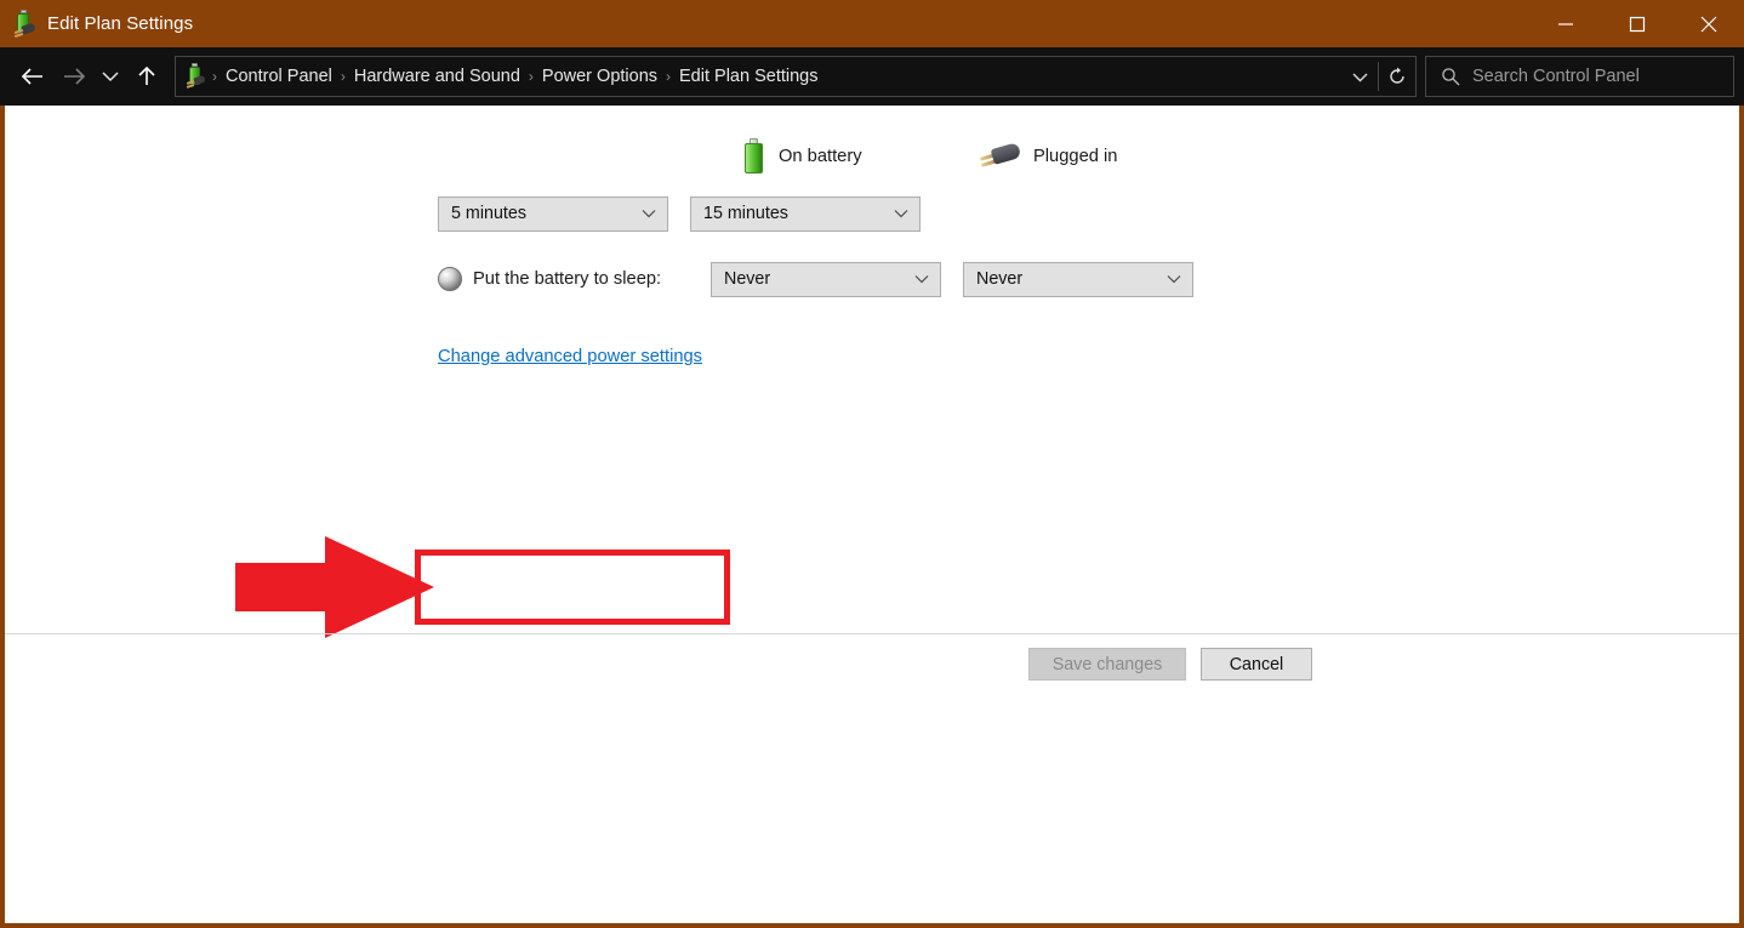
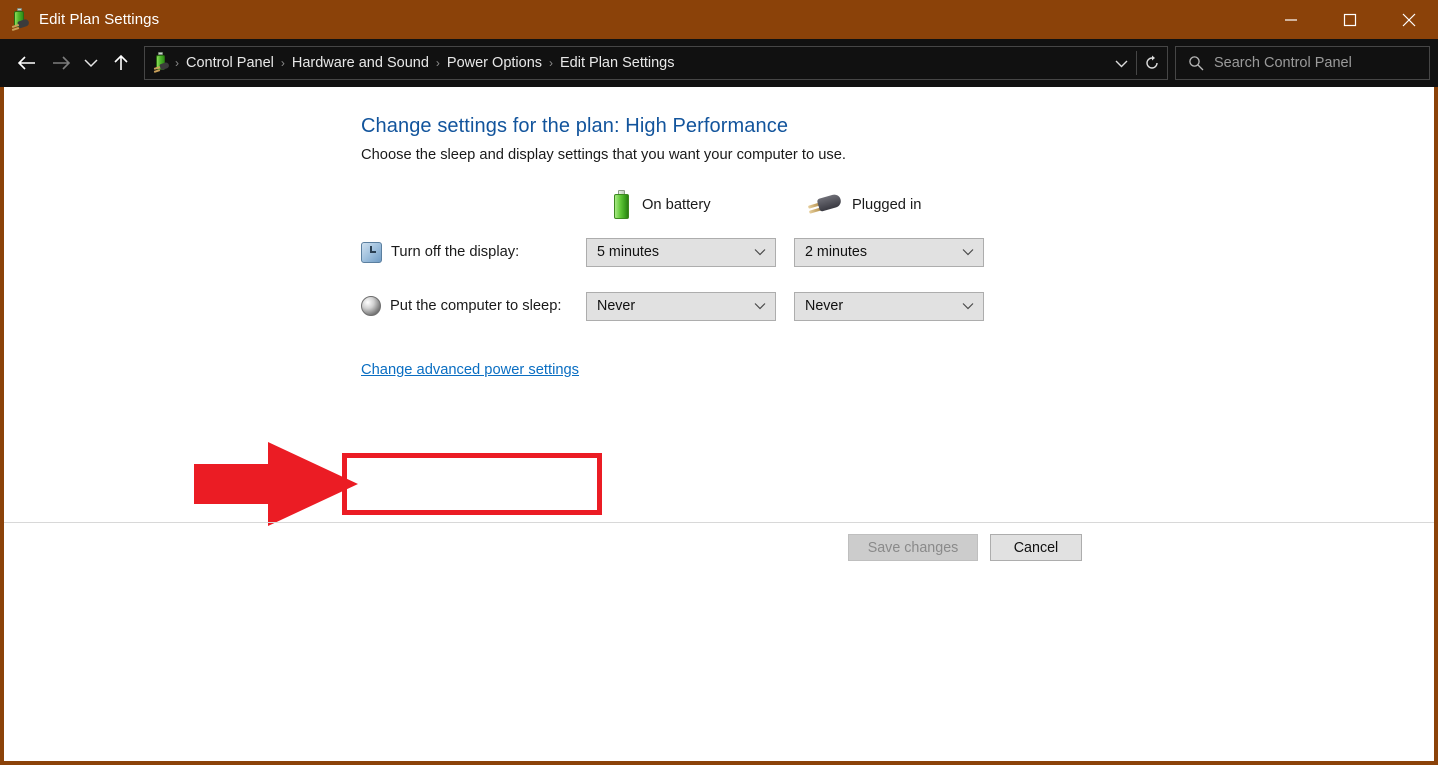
  Edit Plan Settings
  ›
  Control Panel
  ›
  Hardware and Sound
  ›
  Power Options
  ›
  Edit Plan Settings
  Search Control Panel
+ Change settings for the plan: High Performance
+ Choose the sleep and display settings that you want your computer to use.
  On battery
  Plugged in
+ Turn off the display:
  5 minutes
- 15 minutes
+ 2 minutes
- Put the battery to sleep:
+ Put the computer to sleep:
  Never
  Never
  Change advanced power settings
  Save changes
  Cancel
